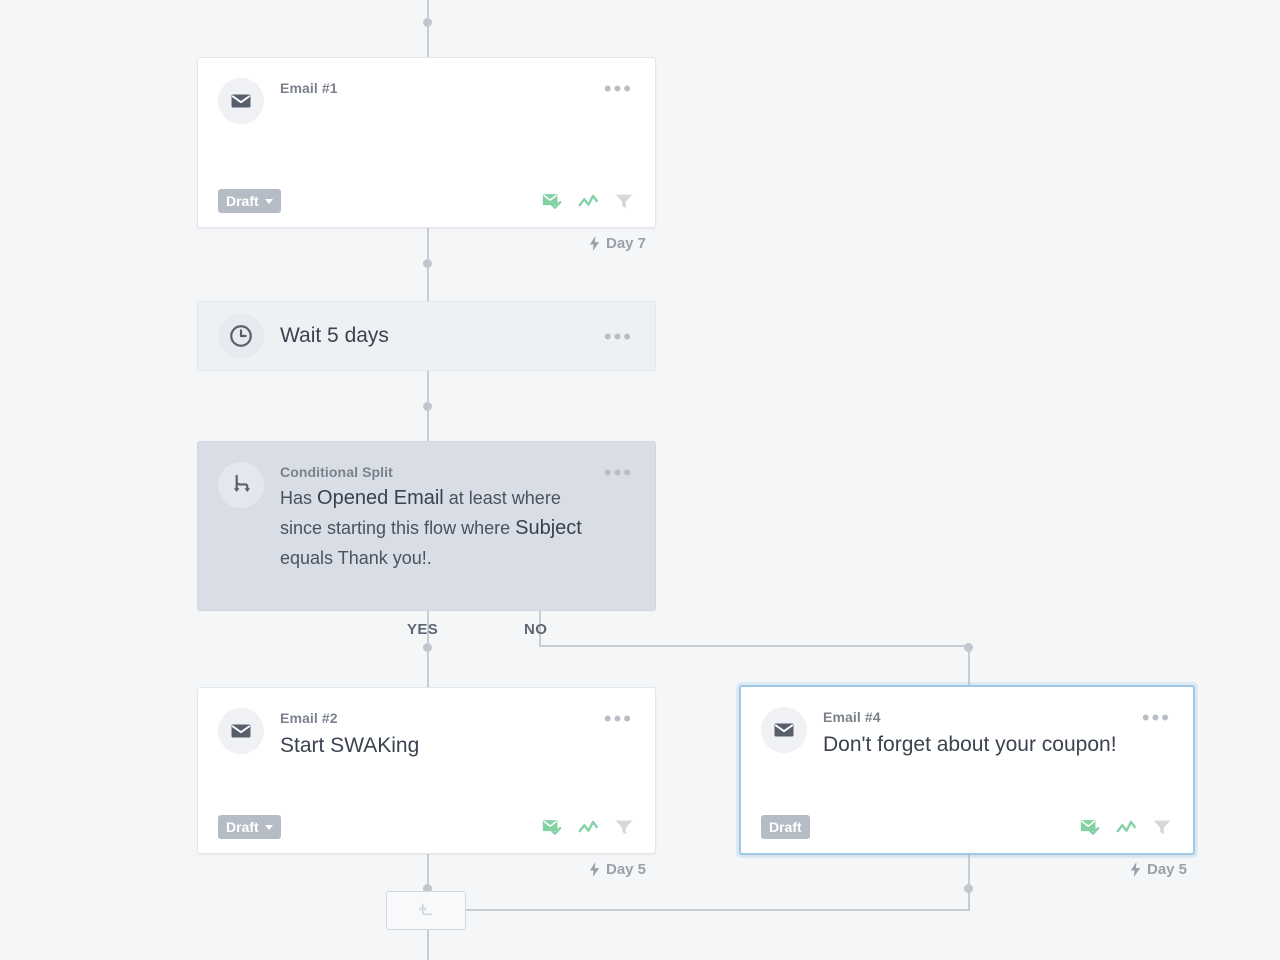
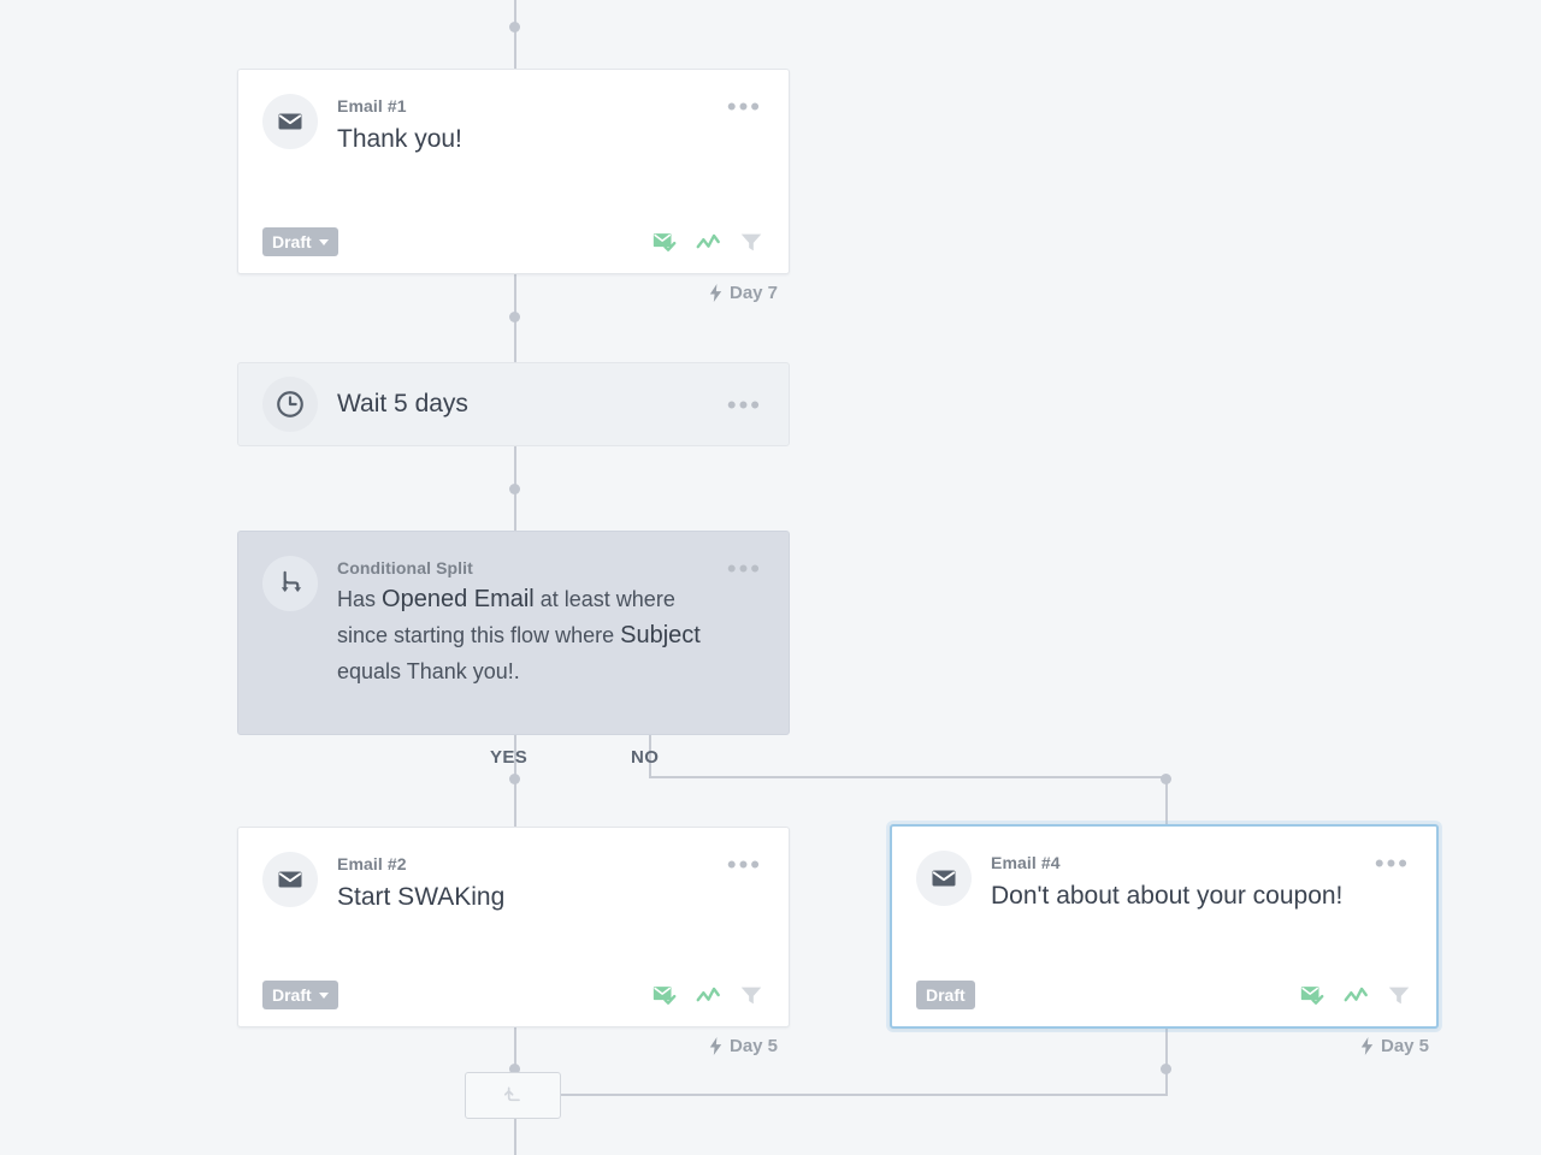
  Email #1
+ Thank you!
  •••
  Draft
  Day 7
  Wait 5 days
  •••
  Conditional Split
  Has Opened Email at least where since starting this flow where Subject equals Thank you!.
  •••
  YES
  NO
  Email #2
  Start SWAKing
  •••
  Draft
  Day 5
  Email #4
- Don't forget about your coupon!
+ Don't about about your coupon!
  •••
  Draft
  Day 5
